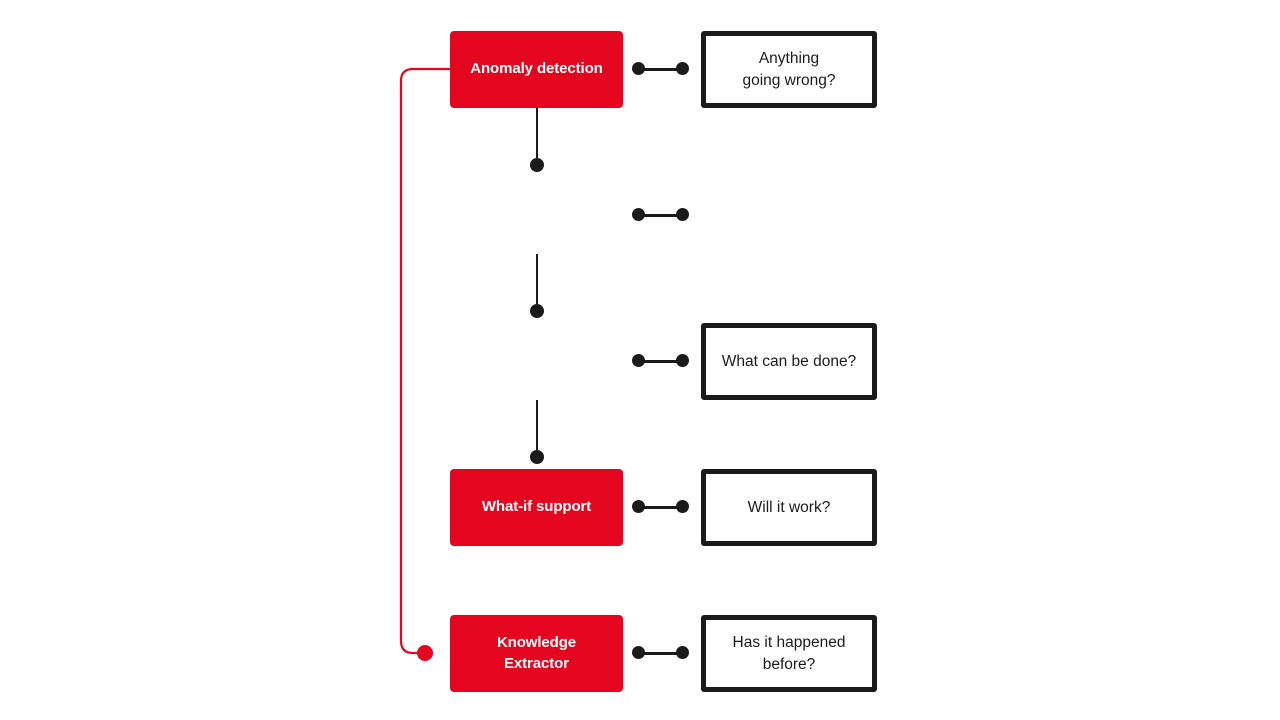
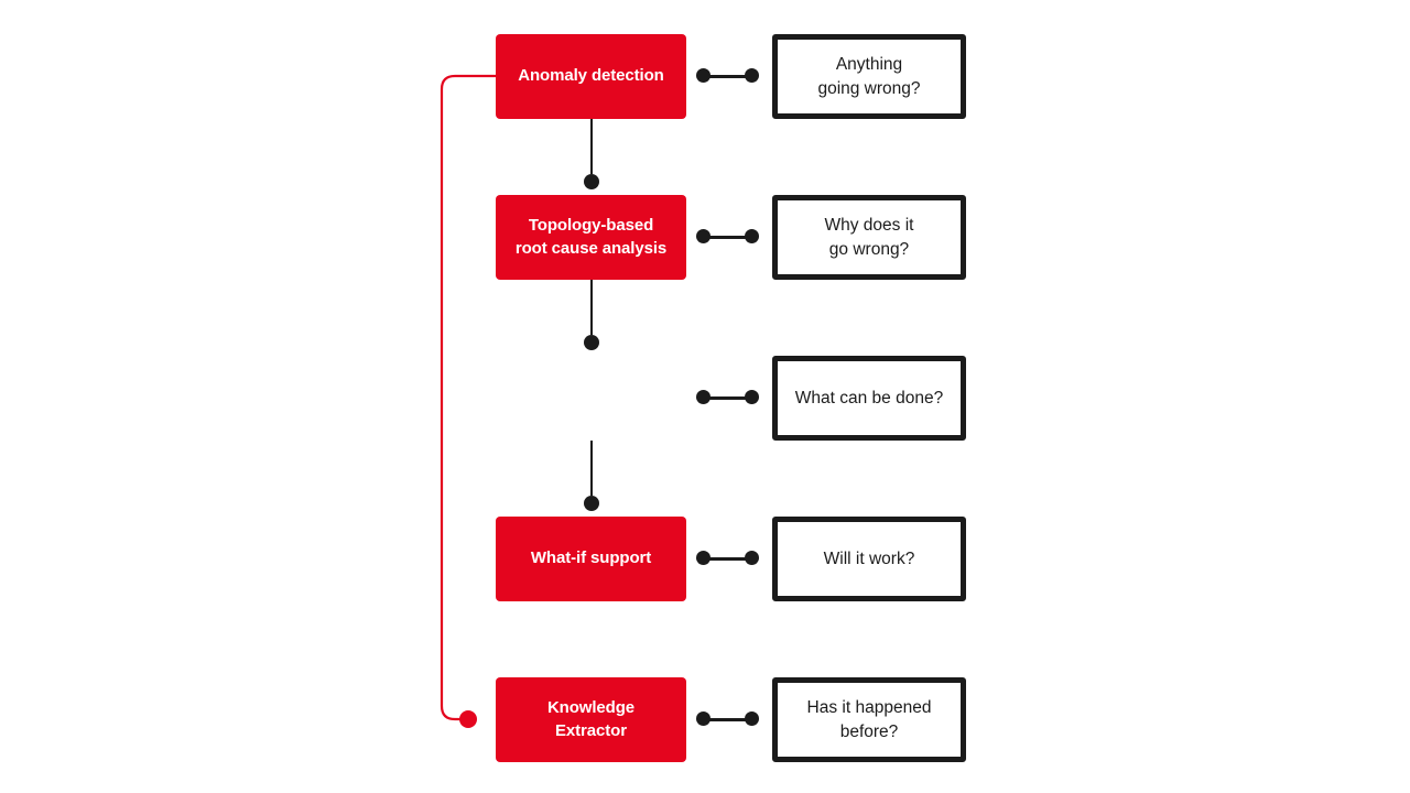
  Anomaly detection
  Anything
  going wrong?
+ Topology-based
+ root cause analysis
+ Why does it
+ go wrong?
  What can be done?
  What-if support
  Will it work?
  Knowledge
  Extractor
  Has it happened
  before?
